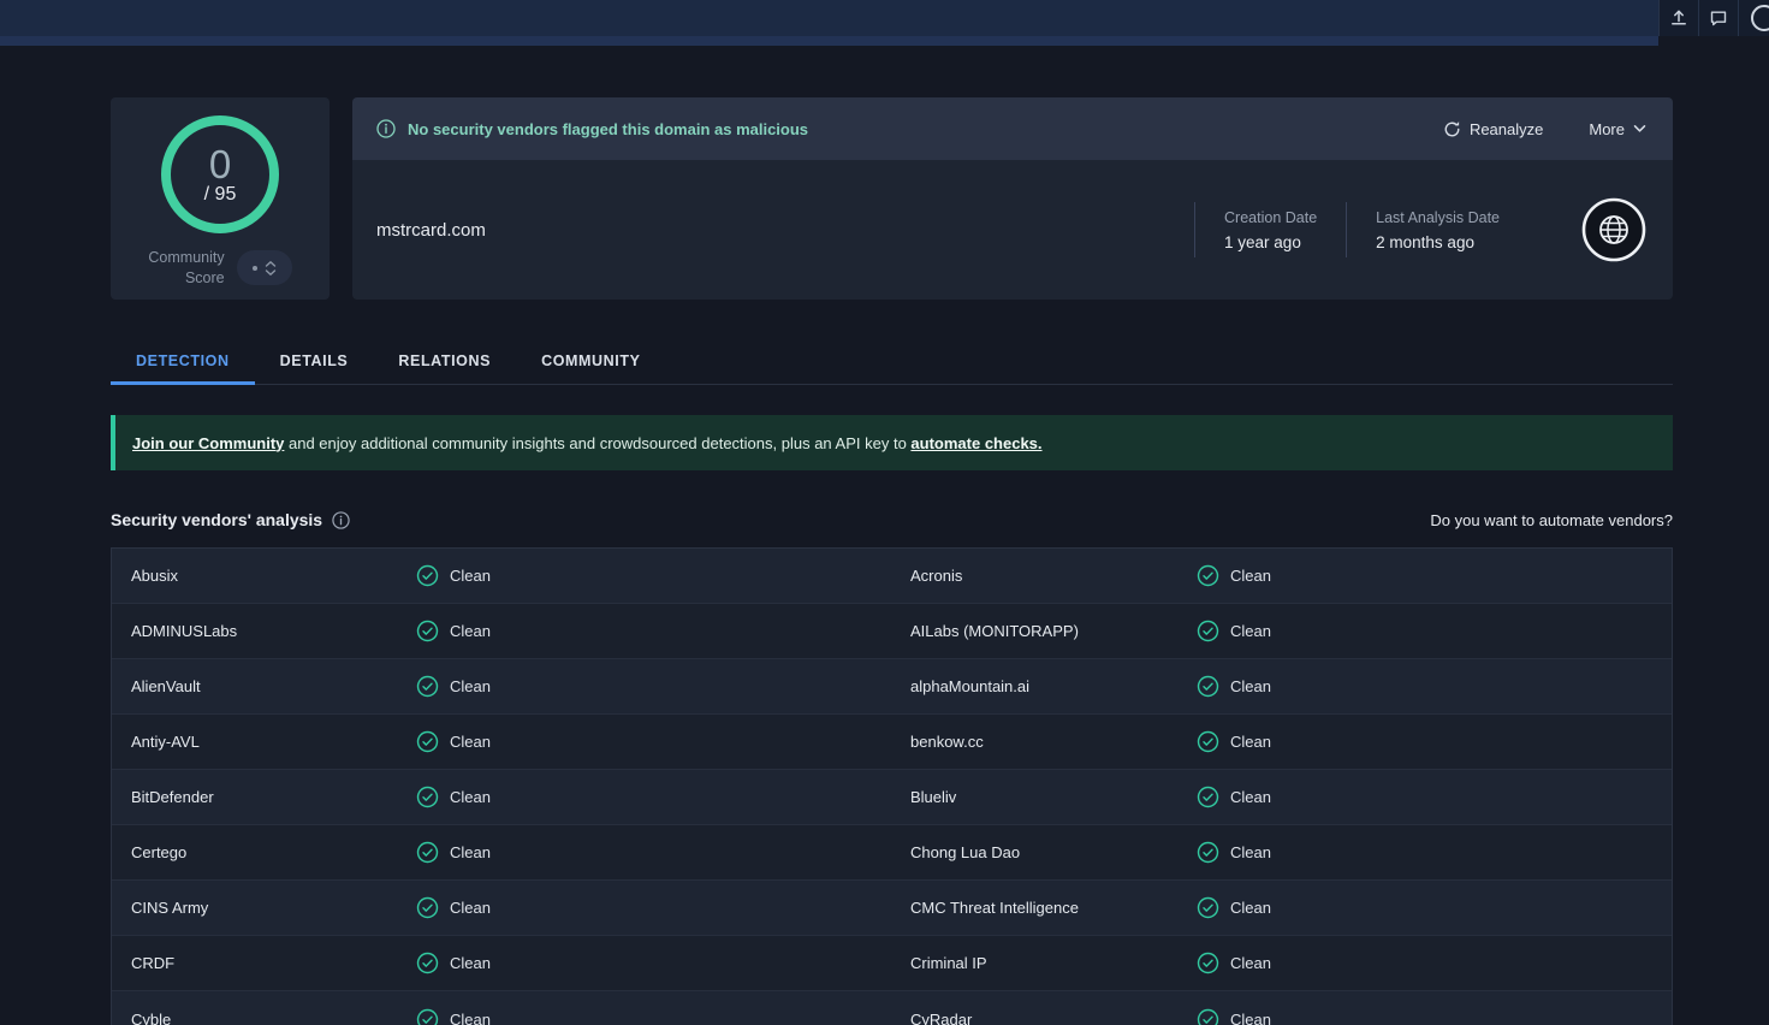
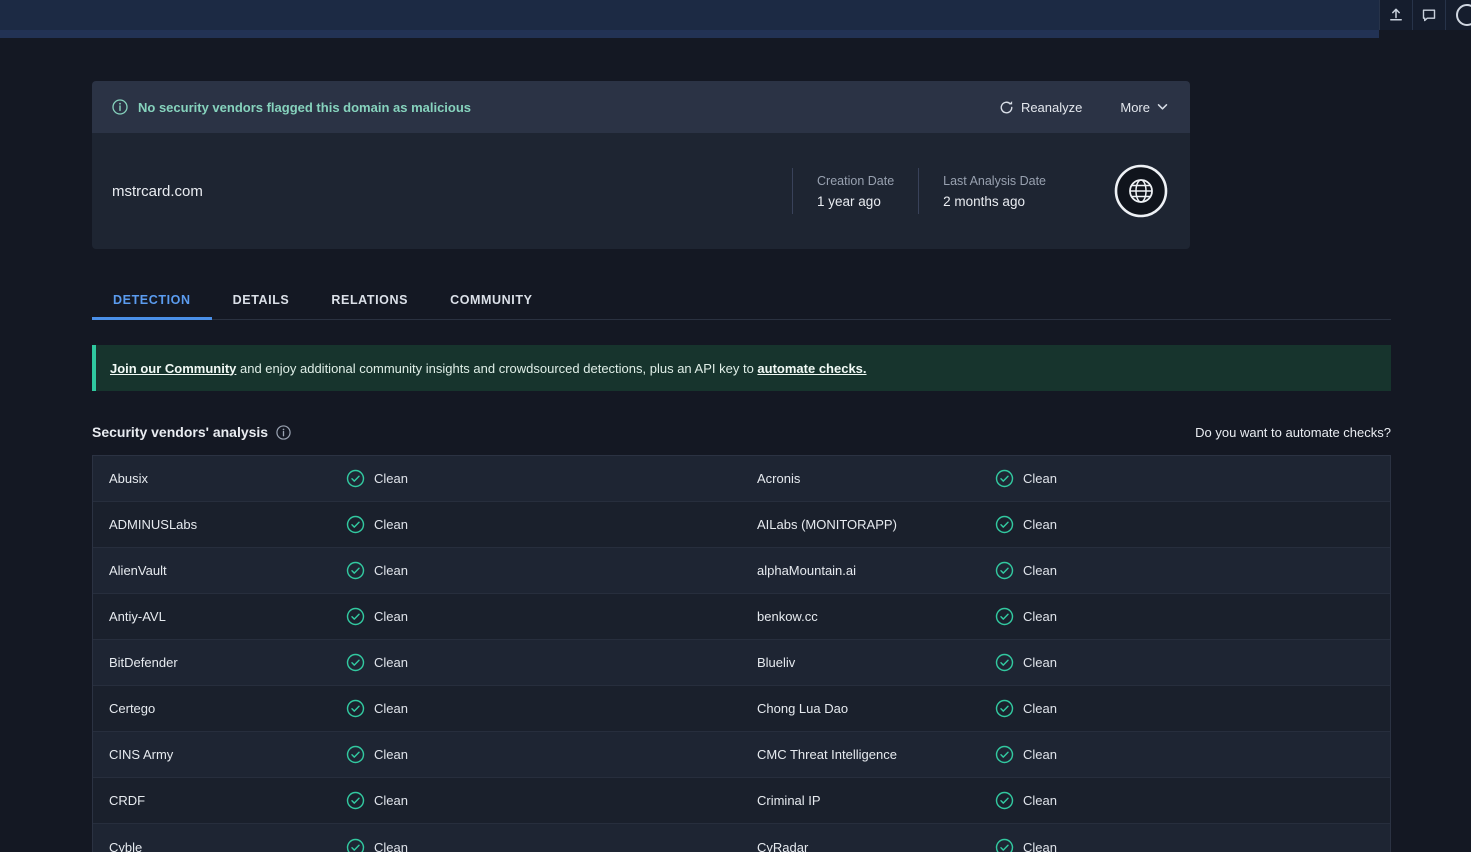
- 0
- / 95
- Community
- Score
  No security vendors flagged this domain as malicious
  Reanalyze
  More
  mstrcard.com
  Creation Date
  1 year ago
  Last Analysis Date
  2 months ago
  DETECTION
  DETAILS
  RELATIONS
  COMMUNITY
  Join our Community and enjoy additional community insights and crowdsourced detections, plus an API key to automate checks.
  Security vendors' analysis
- Do you want to automate vendors?
+ Do you want to automate checks?
  Abusix
  Clean
  Acronis
  Clean
  ADMINUSLabs
  Clean
  AILabs (MONITORAPP)
  Clean
  AlienVault
  Clean
  alphaMountain.ai
  Clean
  Antiy-AVL
  Clean
  benkow.cc
  Clean
  BitDefender
  Clean
  Blueliv
  Clean
  Certego
  Clean
  Chong Lua Dao
  Clean
  CINS Army
  Clean
  CMC Threat Intelligence
  Clean
  CRDF
  Clean
  Criminal IP
  Clean
  Cyble
  Clean
  CyRadar
  Clean
